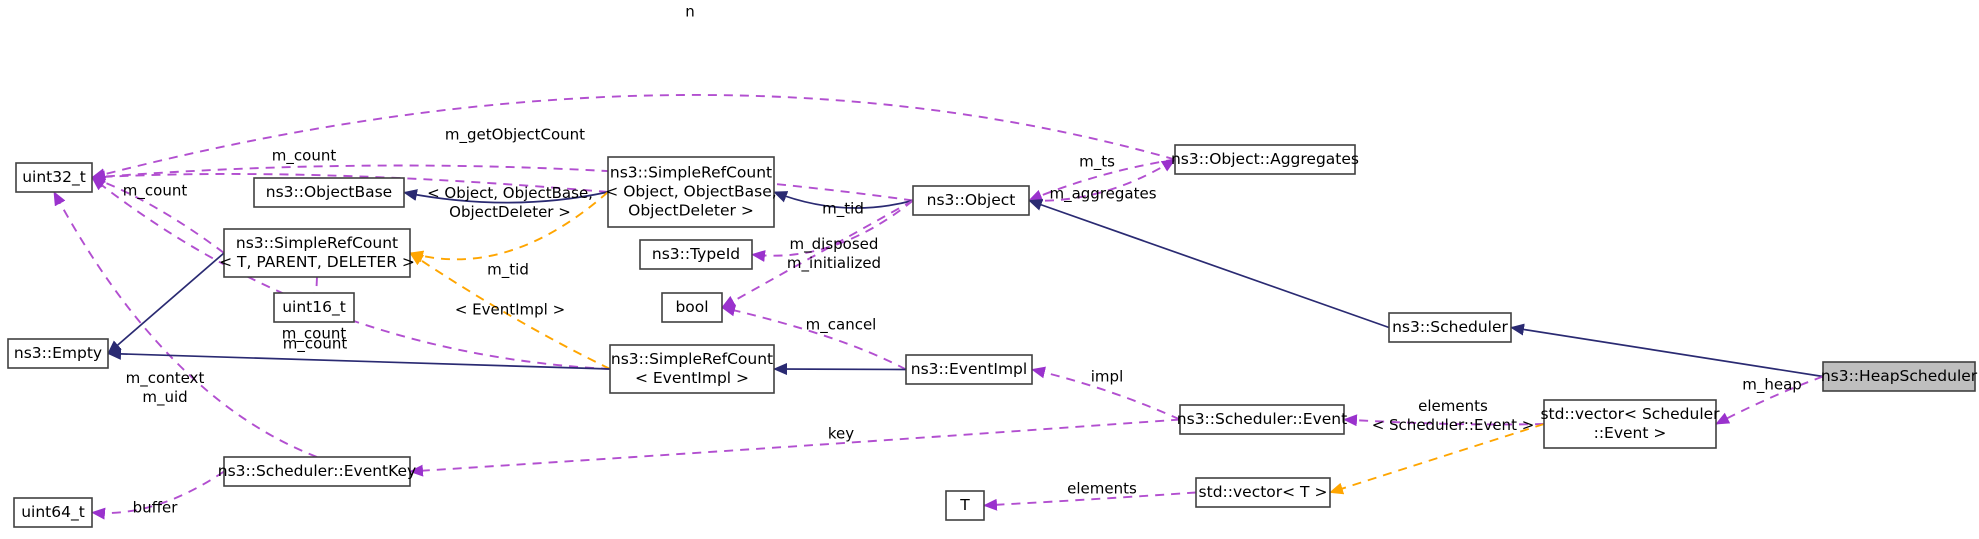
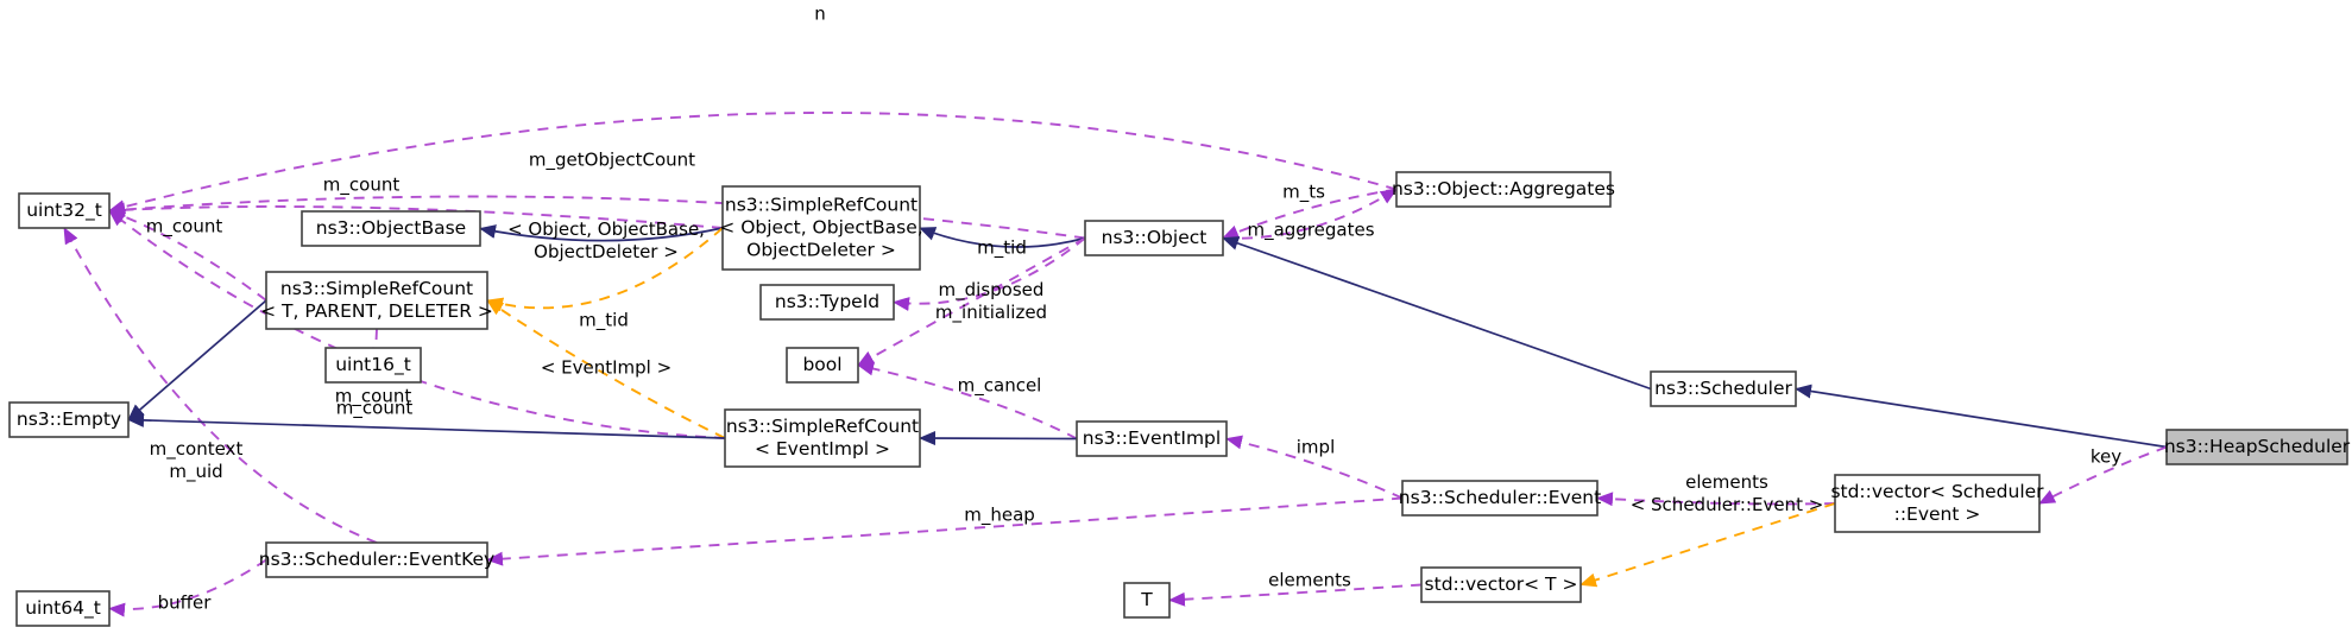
  uint32_t
  ns3::Empty
  uint64_t
  ns3::ObjectBase
  ns3::SimpleRefCount
  < T, PARENT, DELETER >
  uint16_t
  ns3::Scheduler::EventKey
  ns3::SimpleRefCount
  < Object, ObjectBase,
  ObjectDeleter >
  ns3::TypeId
  bool
  ns3::SimpleRefCount
  < EventImpl >
  T
  ns3::Object
  ns3::EventImpl
  ns3::Object::Aggregates
  ns3::Scheduler::Event
  std::vector< T >
  ns3::Scheduler
  std::vector< Scheduler
  ::Event >
  ns3::HeapScheduler
  n
  m_count
  m_getObjectCount
  m_count
  m_count
  m_context
  m_uid
  buffer
  < Object, ObjectBase,
  ObjectDeleter >
  m_tid
  < EventImpl >
  m_count
  m_tid
  m_disposed
  m_initialized
  m_cancel
  impl
- key
+ m_heap
  m_ts
  m_aggregates
  elements
  < Scheduler::Event >
  elements
- m_heap
+ key
